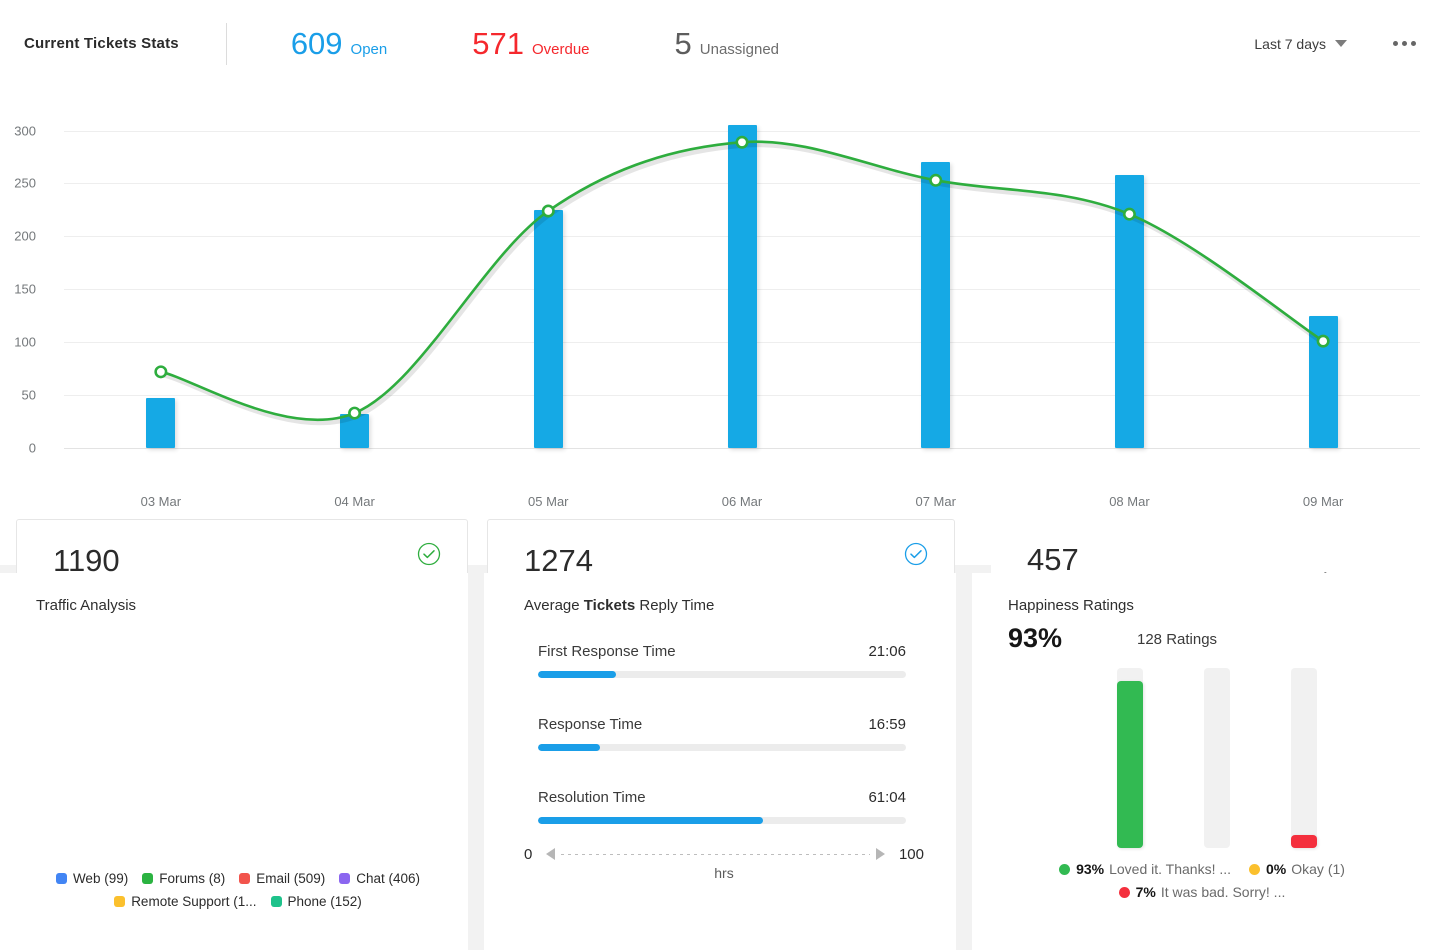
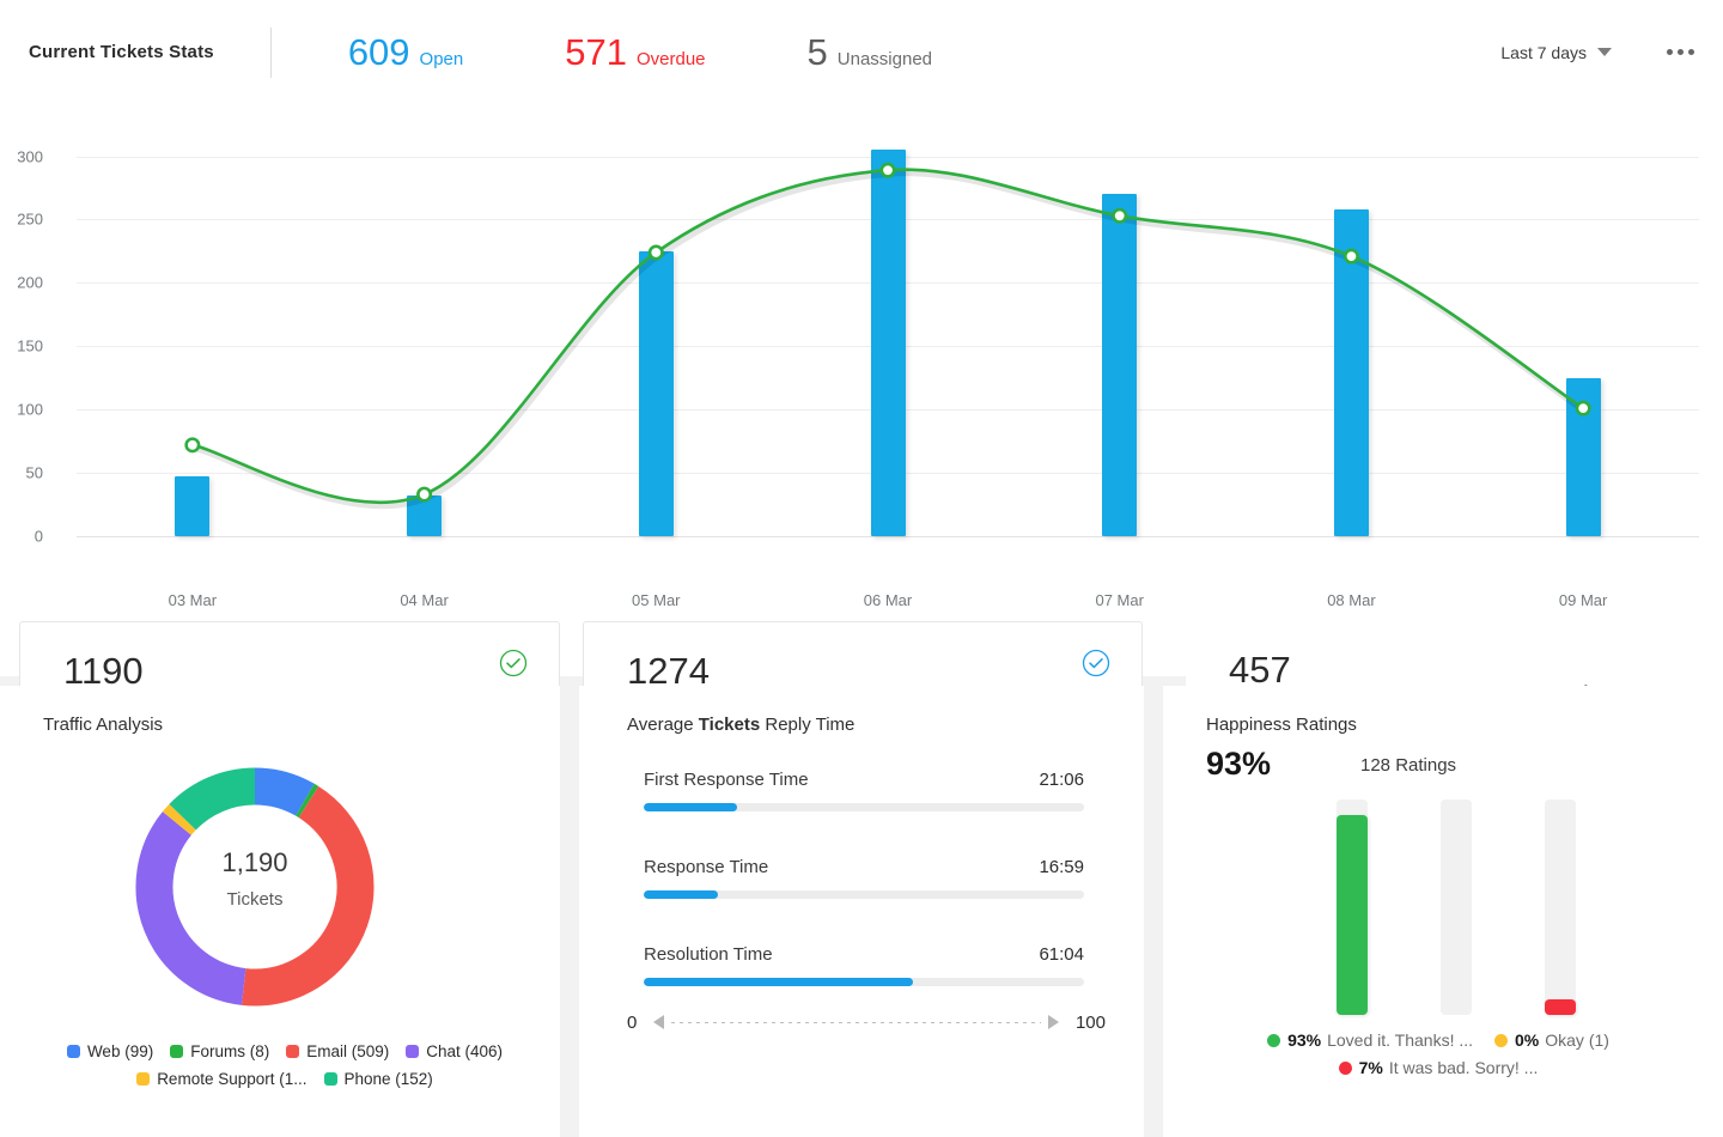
  Current Tickets Stats
  609
  Open
  571
  Overdue
  5
  Unassigned
  Last 7 days
  0
  50
  100
  150
  200
  250
  300
  03 Mar
  04 Mar
  05 Mar
  06 Mar
  07 Mar
  08 Mar
  09 Mar
  1190
  1274
  457
  Traffic Analysis
+ 1,190
+ Tickets
  Web (99)
  Forums (8)
  Email (509)
  Chat (406)
  Remote Support (1...
  Phone (152)
  Average Tickets Reply Time
  First Response Time
  21:06
  Response Time
  16:59
  Resolution Time
  61:04
  0
  100
- hrs
  Happiness Ratings
  93%
  128 Ratings
  93%
  Loved it. Thanks! ...
  0%
  Okay (1)
  7%
  It was bad. Sorry! ...
